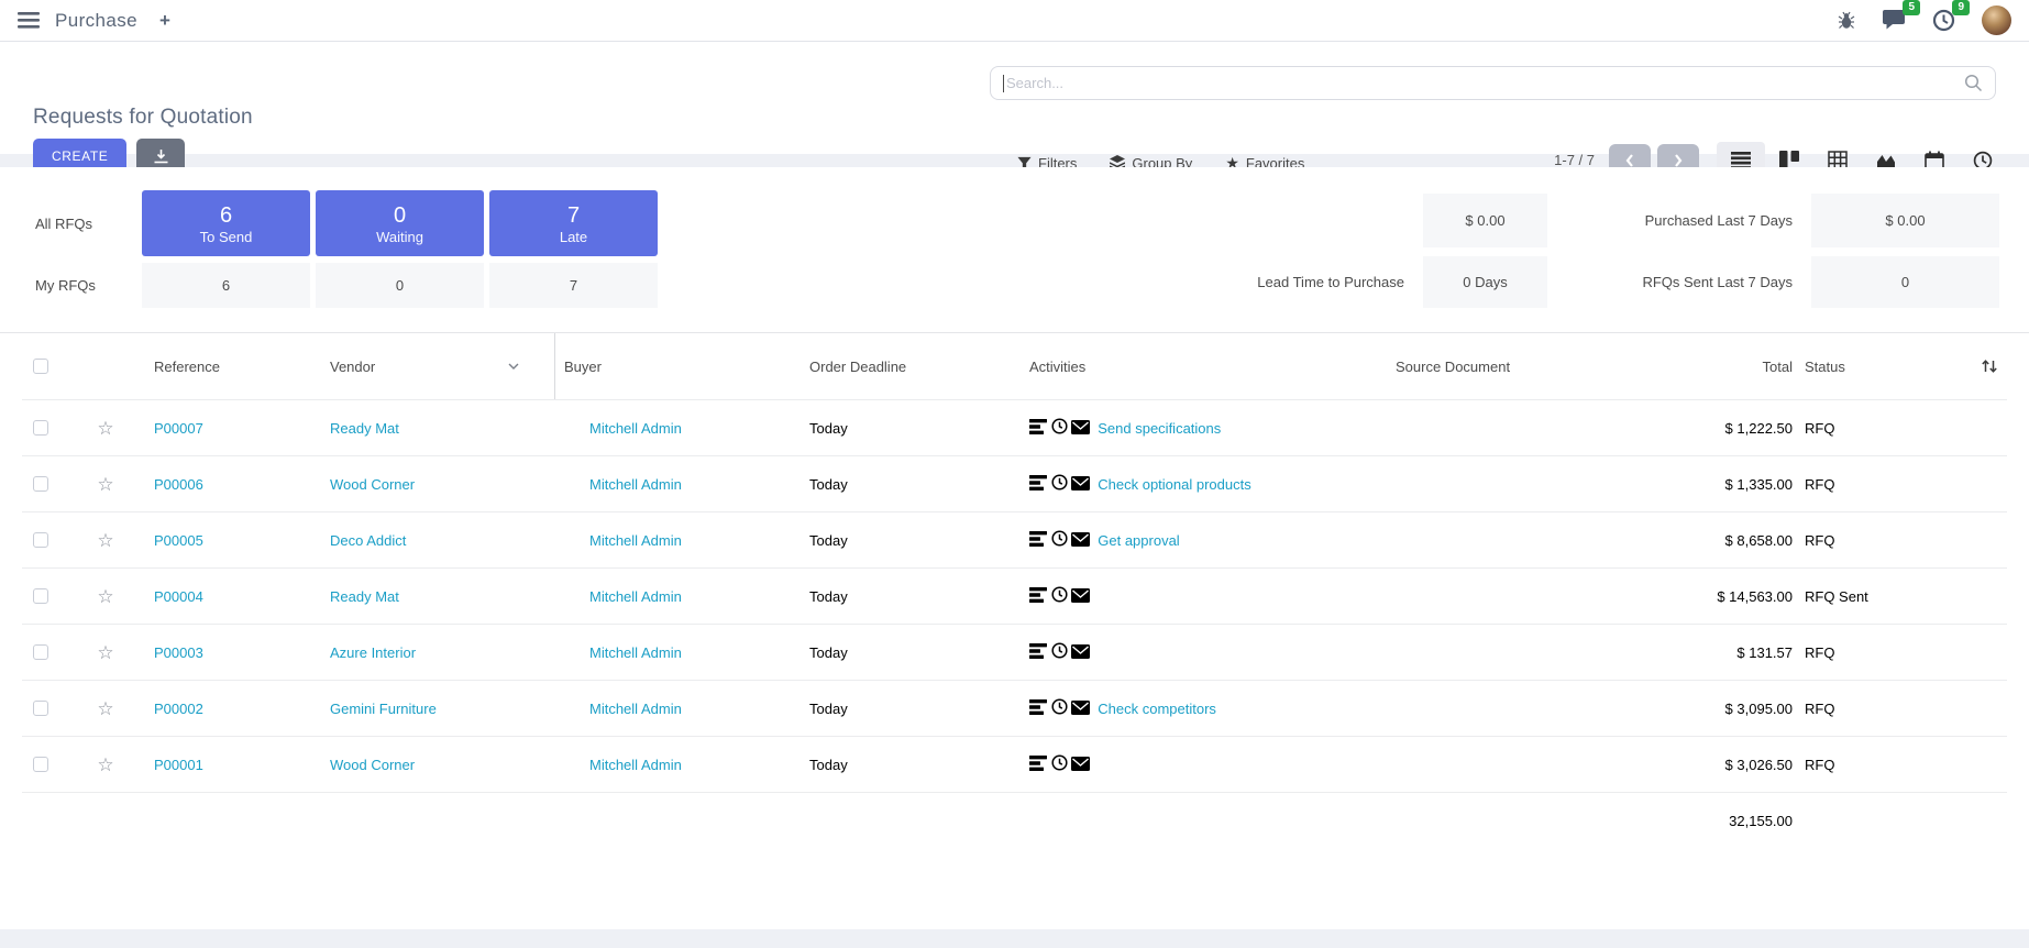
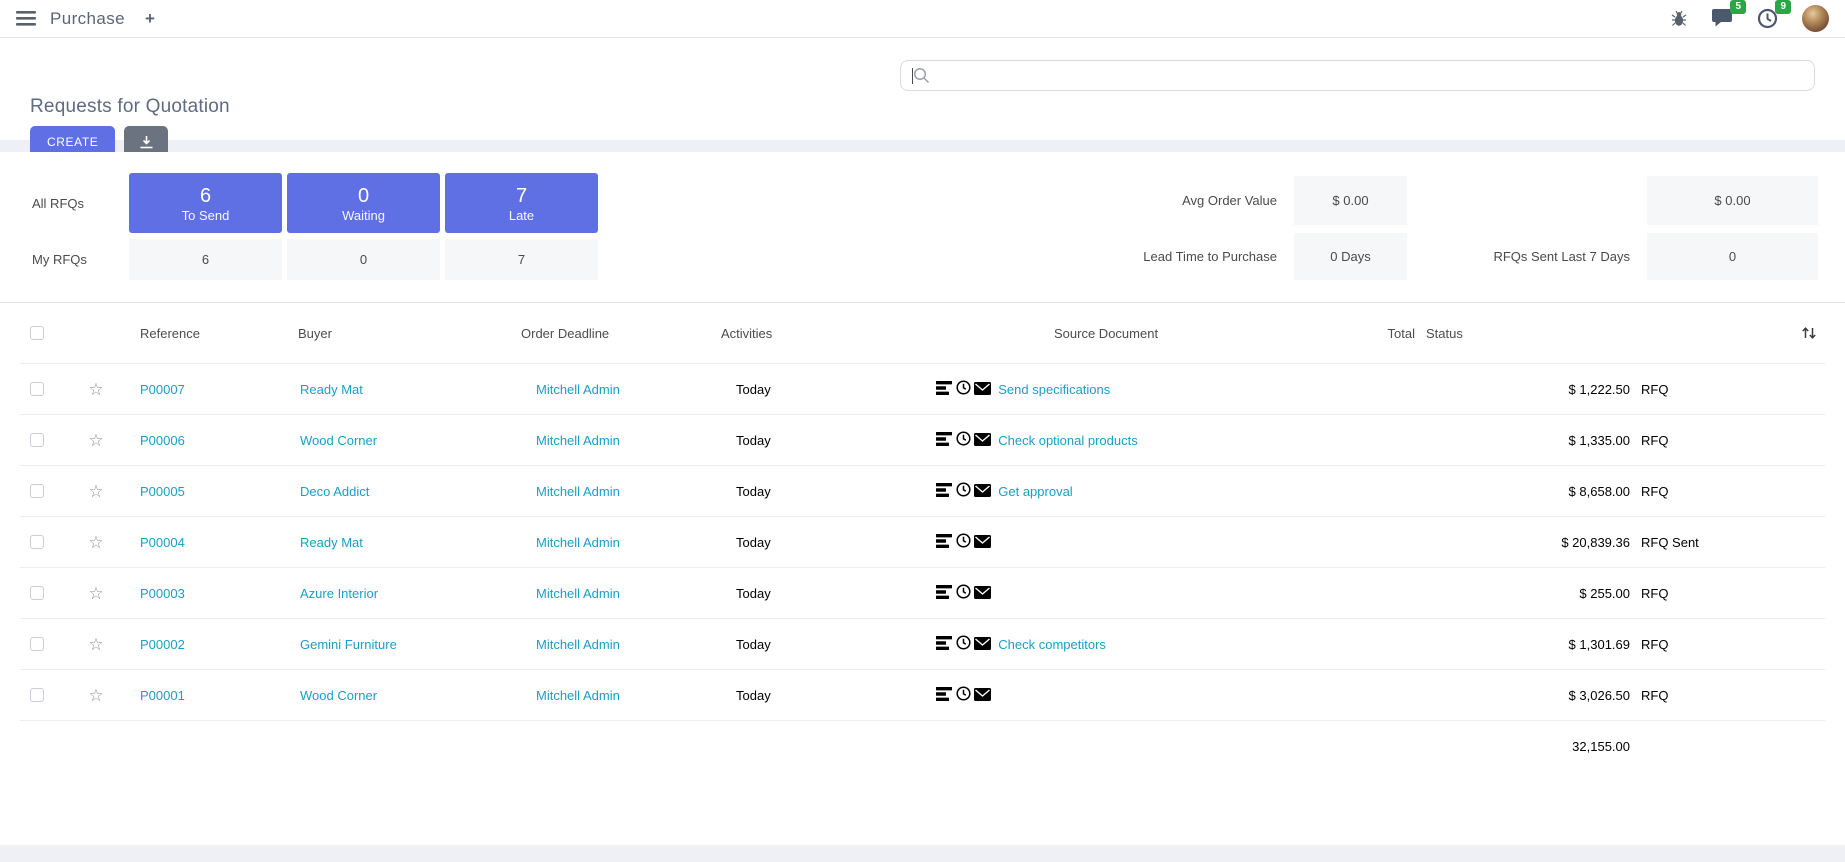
  Purchase
  +
  5
  9
  Requests for Quotation
  CREATE
- Search...
- Filters
- Group By
- ★
- Favorites
- 1-7 / 7
  All RFQs
  My RFQs
  6
  To Send
  0
  Waiting
  7
  Late
  6
  0
  7
+ Avg Order Value
  $ 0.00
- Purchased Last 7 Days
  $ 0.00
  Lead Time to Purchase
  0 Days
  RFQs Sent Last 7 Days
  0
  Reference
- Vendor
  Buyer
  Order Deadline
  Activities
  Source Document
  Total
  Status
  ☆
  P00007
  Ready Mat
  Mitchell Admin
  Today
  Send specifications
  $ 1,222.50
  RFQ
  ☆
  P00006
  Wood Corner
  Mitchell Admin
  Today
  Check optional products
  $ 1,335.00
  RFQ
  ☆
  P00005
  Deco Addict
  Mitchell Admin
  Today
  Get approval
  $ 8,658.00
  RFQ
  ☆
  P00004
  Ready Mat
  Mitchell Admin
  Today
- $ 14,563.00
+ $ 20,839.36
  RFQ Sent
  ☆
  P00003
  Azure Interior
  Mitchell Admin
  Today
- $ 131.57
+ $ 255.00
  RFQ
  ☆
  P00002
  Gemini Furniture
  Mitchell Admin
  Today
  Check competitors
- $ 3,095.00
+ $ 1,301.69
  RFQ
  ☆
  P00001
  Wood Corner
  Mitchell Admin
  Today
  $ 3,026.50
  RFQ
  32,155.00
